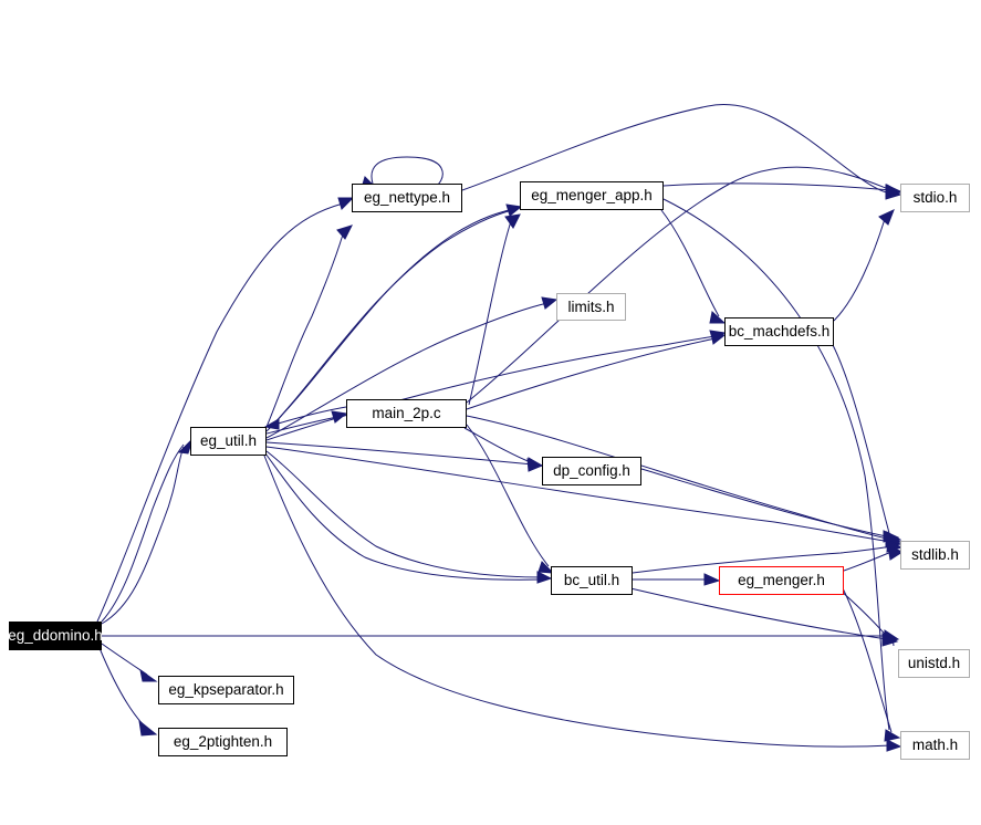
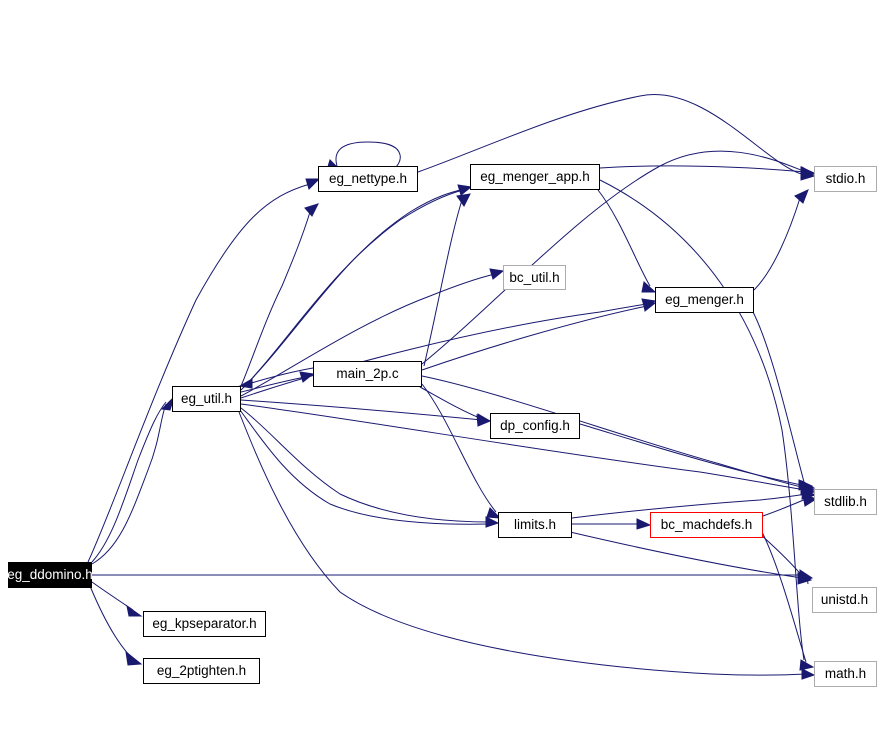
  eg_ddomino.h
  eg_util.h
  eg_kpseparator.h
  eg_2ptighten.h
  eg_nettype.h
  eg_menger_app.h
  main_2p.c
- bc_machdefs.h
+ eg_menger.h
  dp_config.h
- bc_util.h
+ limits.h
- eg_menger.h
+ bc_machdefs.h
- limits.h
+ bc_util.h
  stdio.h
  stdlib.h
  unistd.h
  math.h
